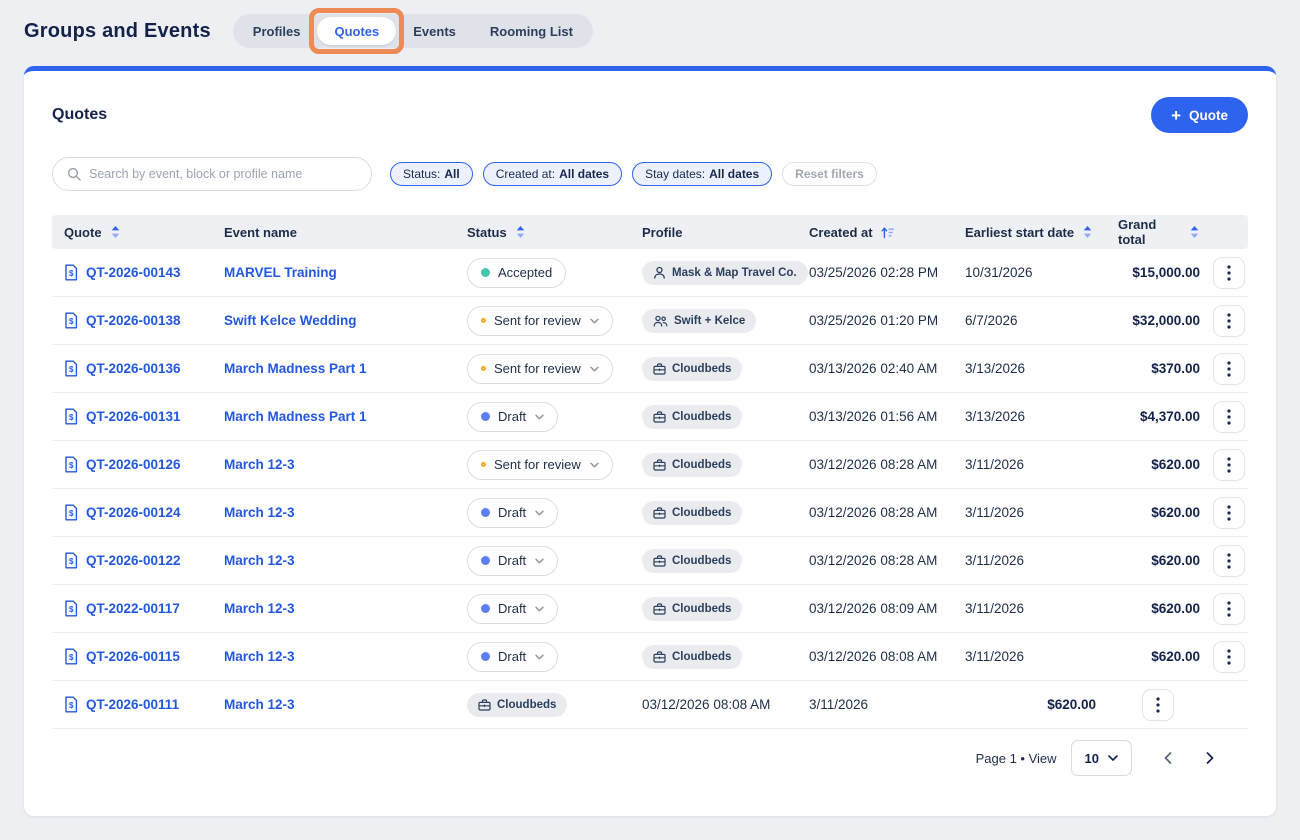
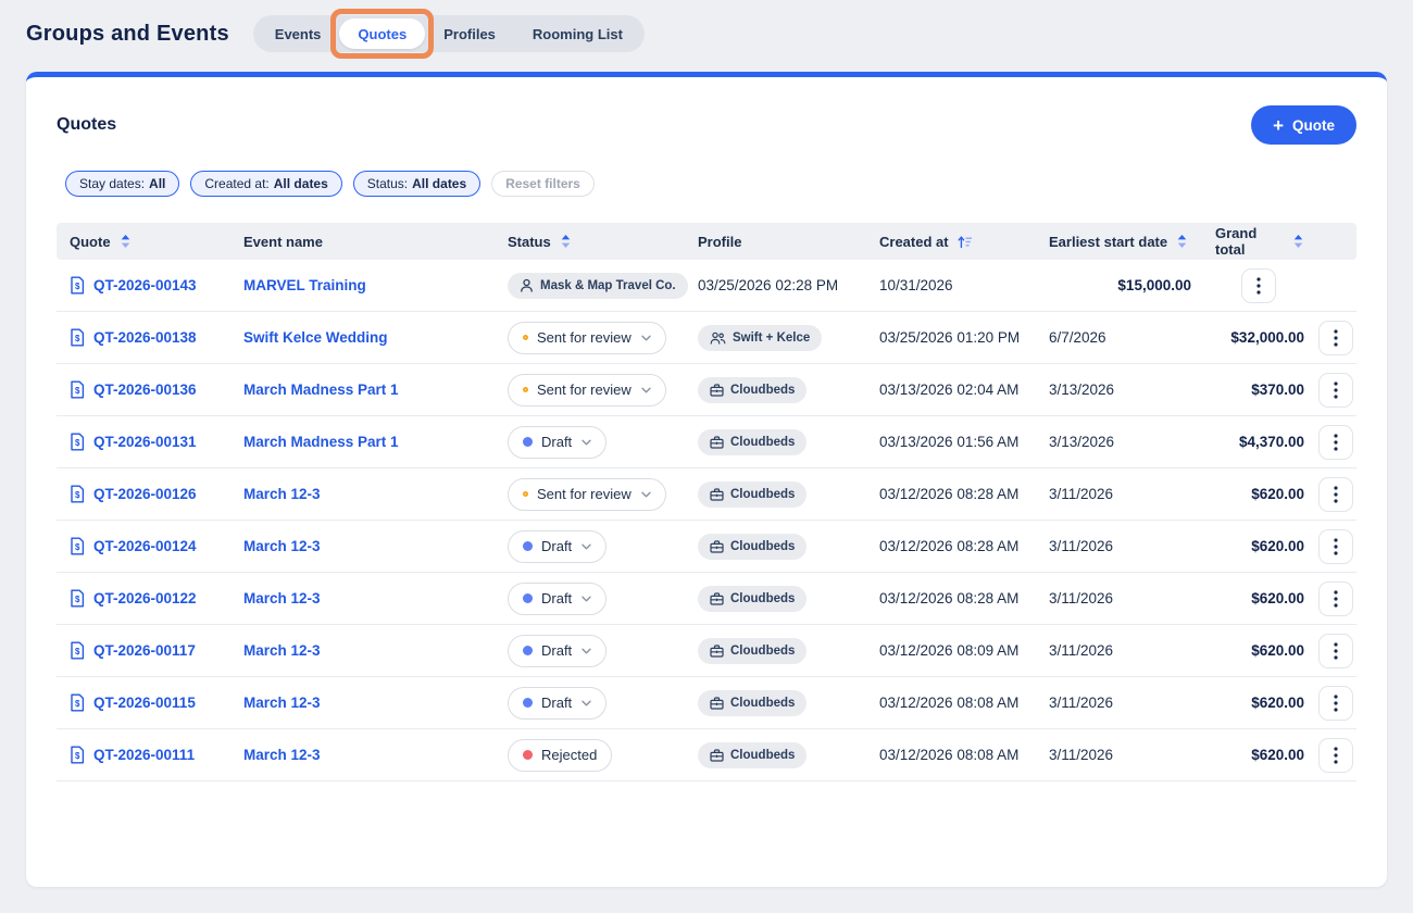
  Groups and Events
- Profiles
+ Events
  Quotes
- Events
+ Profiles
  Rooming List
  Quotes
  +
  Quote
- Search by event, block or profile name
- Status:
+ Stay dates:
  All
  Created at:
  All dates
- Stay dates:
+ Status:
  All dates
  Reset filters
  Quote
  Event name
  Status
  Profile
  Created at
  Earliest start date
  Grand total
  $
  QT-2026-00143
  MARVEL Training
- Accepted
  Mask & Map Travel Co.
  03/25/2026 02:28 PM
  10/31/2026
  $15,000.00
  $
  QT-2026-00138
  Swift Kelce Wedding
  Sent for review
  Swift + Kelce
  03/25/2026 01:20 PM
  6/7/2026
  $32,000.00
  $
  QT-2026-00136
  March Madness Part 1
  Sent for review
  Cloudbeds
- 03/13/2026 02:40 AM
+ 03/13/2026 02:04 AM
  3/13/2026
  $370.00
  $
  QT-2026-00131
  March Madness Part 1
  Draft
  Cloudbeds
  03/13/2026 01:56 AM
  3/13/2026
  $4,370.00
  $
  QT-2026-00126
  March 12-3
  Sent for review
  Cloudbeds
  03/12/2026 08:28 AM
  3/11/2026
  $620.00
  $
  QT-2026-00124
  March 12-3
  Draft
  Cloudbeds
  03/12/2026 08:28 AM
  3/11/2026
  $620.00
  $
  QT-2026-00122
  March 12-3
  Draft
  Cloudbeds
  03/12/2026 08:28 AM
  3/11/2026
  $620.00
  $
- QT-2022-00117
+ QT-2026-00117
  March 12-3
  Draft
  Cloudbeds
  03/12/2026 08:09 AM
  3/11/2026
  $620.00
  $
  QT-2026-00115
  March 12-3
  Draft
  Cloudbeds
  03/12/2026 08:08 AM
  3/11/2026
  $620.00
  $
  QT-2026-00111
  March 12-3
+ Rejected
  Cloudbeds
  03/12/2026 08:08 AM
  3/11/2026
  $620.00
- Page 1 • View
- 10
